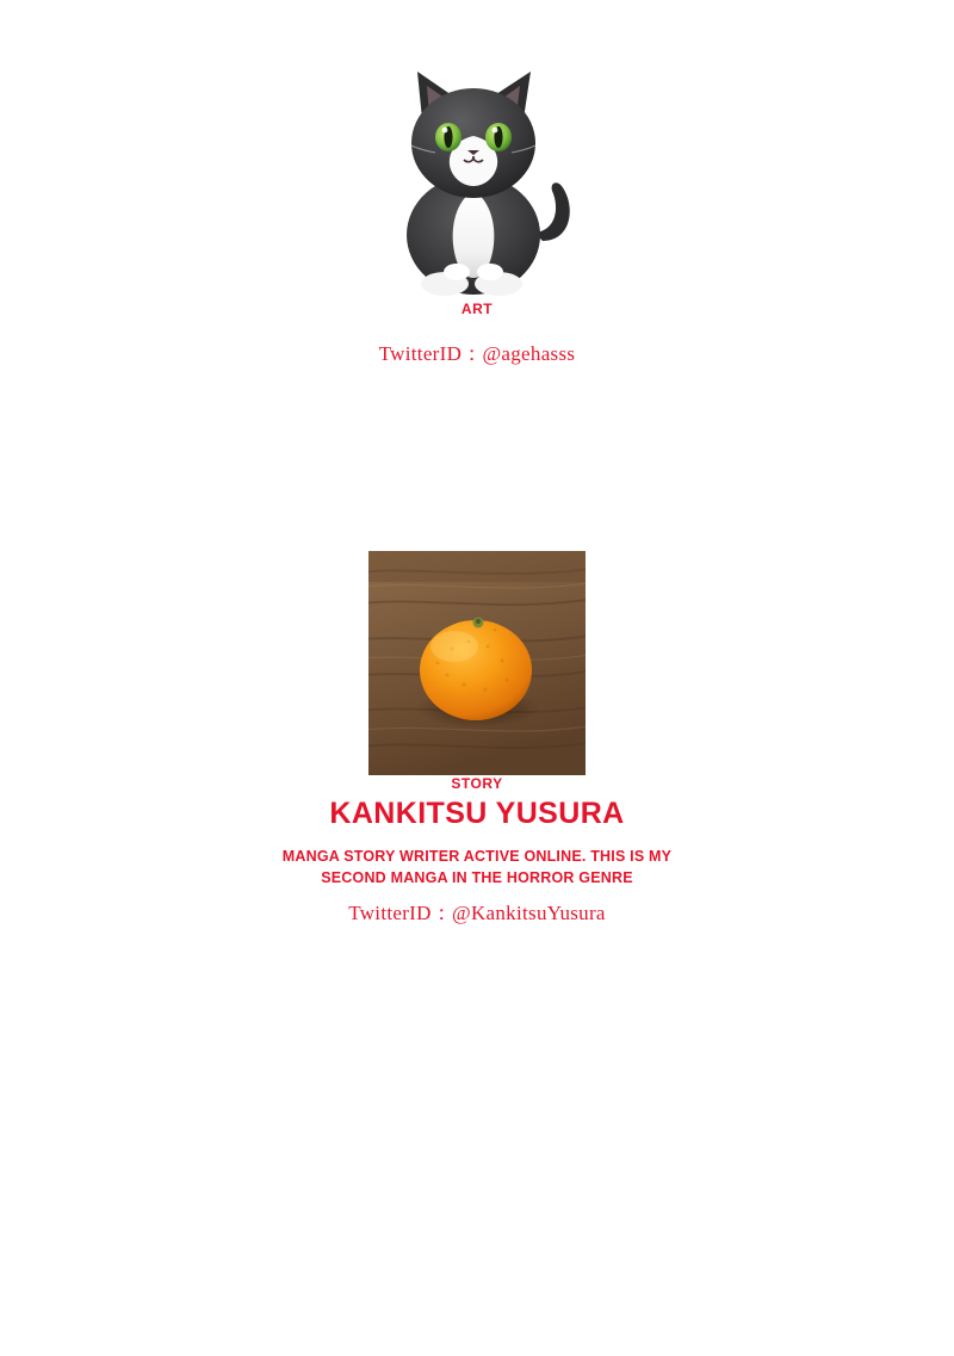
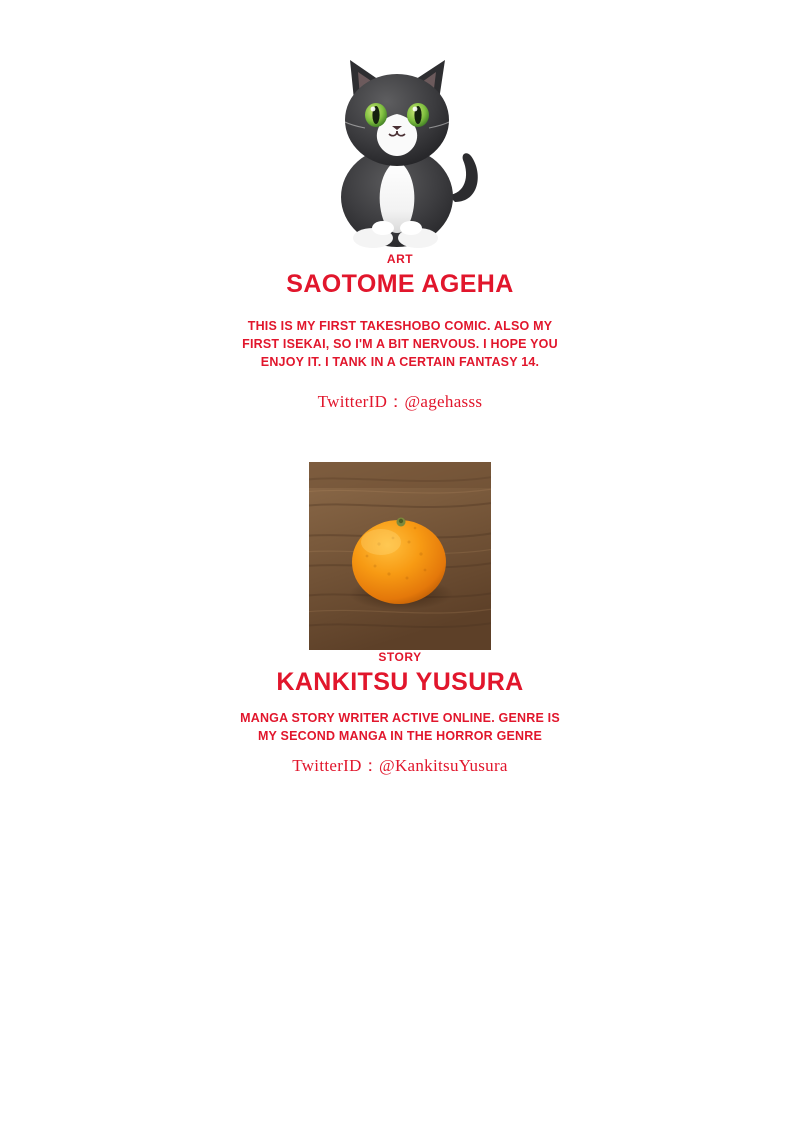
  ART
+ SAOTOME AGEHA
+ THIS IS MY FIRST TAKESHOBO COMIC. ALSO MY FIRST ISEKAI, SO I'M A BIT NERVOUS. I HOPE YOU ENJOY IT. I TANK IN A CERTAIN FANTASY 14.
  TwitterID：@agehasss
  STORY
  KANKITSU YUSURA
- MANGA STORY WRITER ACTIVE ONLINE. THIS IS MY SECOND MANGA IN THE HORROR GENRE
+ MANGA STORY WRITER ACTIVE ONLINE. GENRE IS MY SECOND MANGA IN THE HORROR GENRE
  TwitterID：@KankitsuYusura
